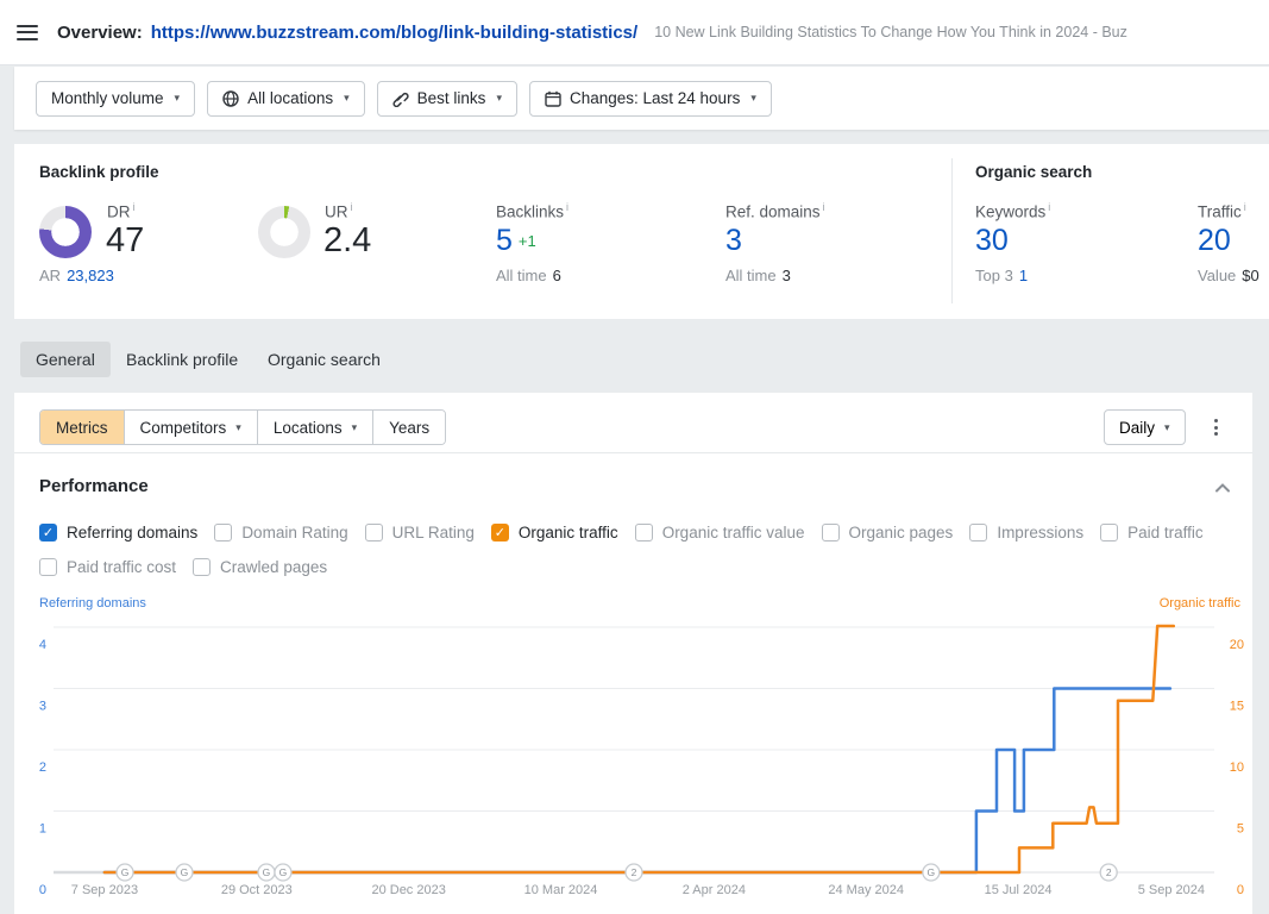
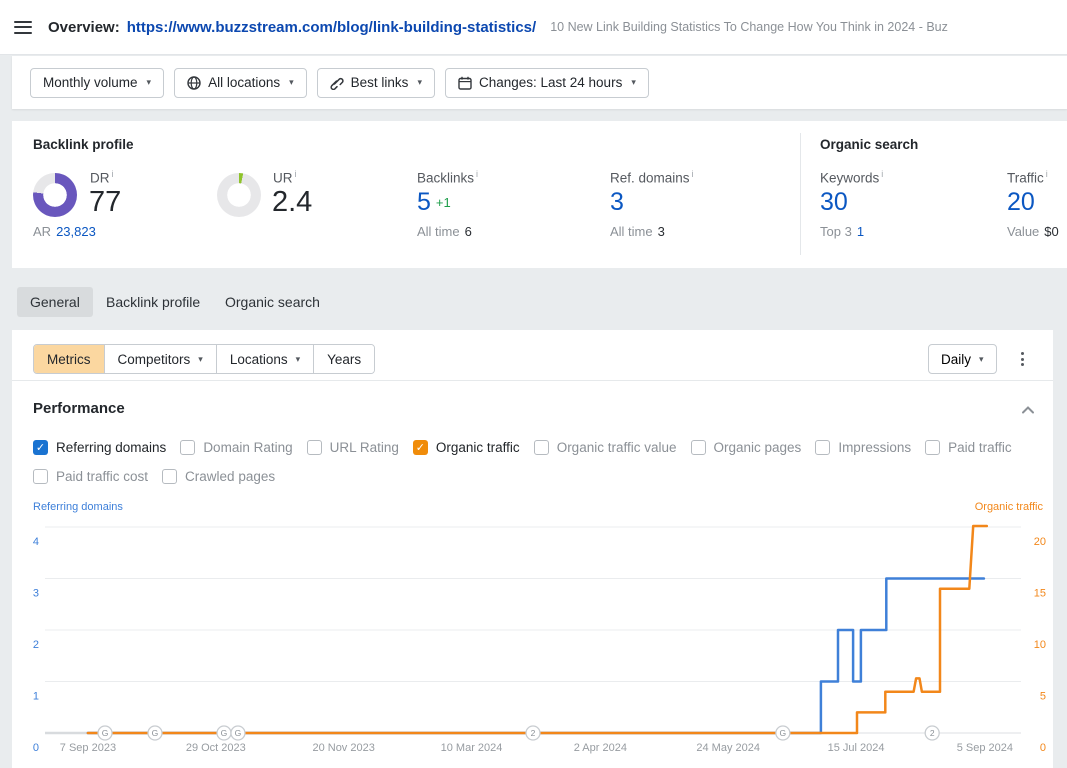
  Overview:
  https://www.buzzstream.com/blog/link-building-statistics/
  10 New Link Building Statistics To Change How You Think in 2024 - Buz
  Monthly volume
  ▾
  All locations
  ▾
  Best links
  ▾
  Changes: Last 24 hours
  ▾
  Backlink profile
  DR i
- 47
+ 77
  AR 23,823
  UR i
  2.4
  Backlinks i
  5 +1
  All time 6
  Ref. domains i
  3
  All time 3
  Organic search
  Keywords i
  30
  Top 3 1
  Traffic i
  20
  Value $0
  General
  Backlink profile
  Organic search
  Metrics
  Competitors
  ▾
  Locations
  ▾
  Years
  Daily
  ▾
  Performance
  ✓
  Referring domains
  Domain Rating
  URL Rating
  ✓
  Organic traffic
  Organic traffic value
  Organic pages
  Impressions
  Paid traffic
  Paid traffic cost
  Crawled pages
  Referring domains
  Organic traffic
  4
  20
  3
  15
  2
  10
  1
  5
  0
  0
  7 Sep 2023
  29 Oct 2023
- 20 Dec 2023
+ 20 Nov 2023
  10 Mar 2024
  2 Apr 2024
  24 May 2024
  15 Jul 2024
  5 Sep 2024
  G
  G
  G
  G
  2
  G
  2
